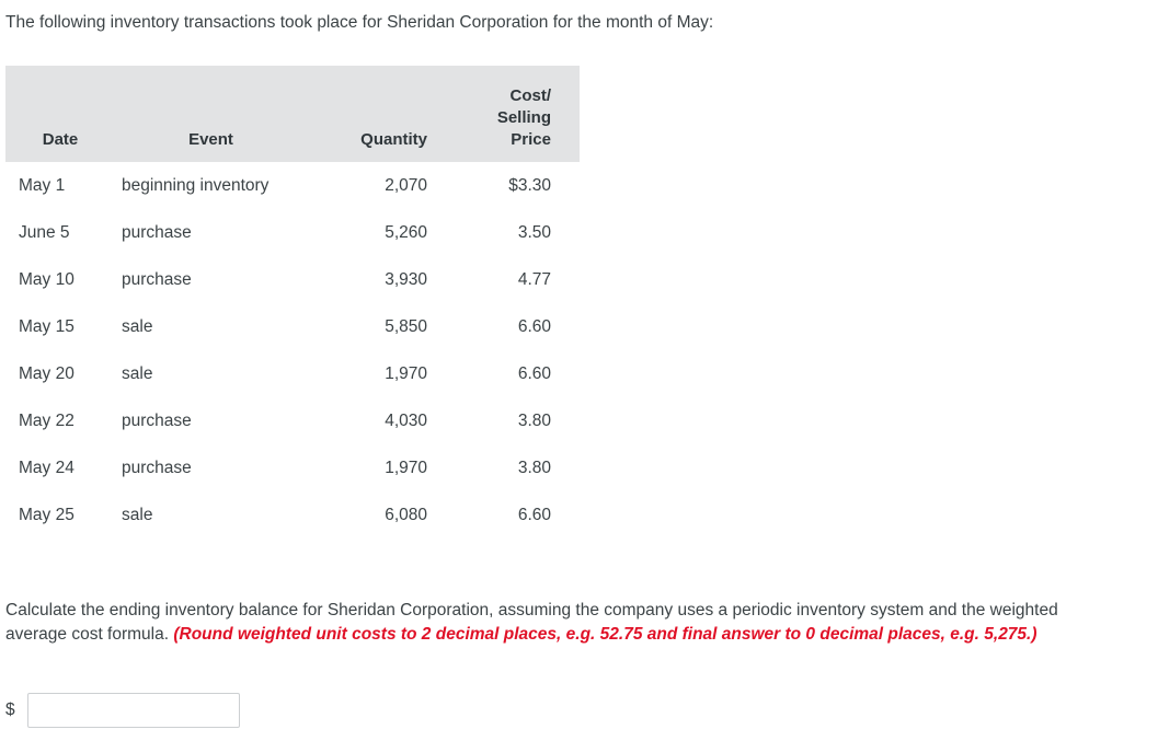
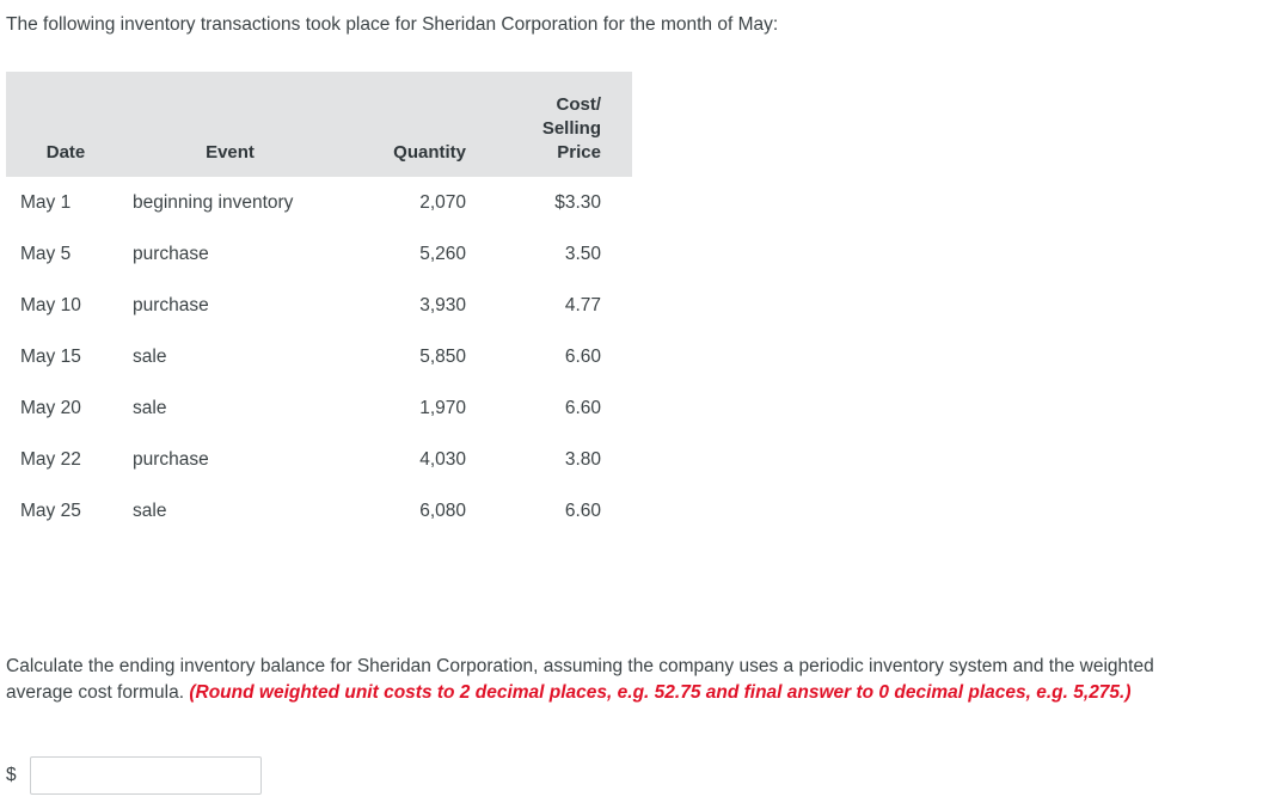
  The following inventory transactions took place for Sheridan Corporation for the month of May:
  Date	Event	Quantity	Cost/ Selling Price
  May 1	beginning inventory	2,070	$3.30
- June 5	purchase	5,260	3.50
+ May 5	purchase	5,260	3.50
  May 10	purchase	3,930	4.77
  May 15	sale	5,850	6.60
  May 20	sale	1,970	6.60
  May 22	purchase	4,030	3.80
- May 24	purchase	1,970	3.80
  May 25	sale	6,080	6.60
  Calculate the ending inventory balance for Sheridan Corporation, assuming the company uses a periodic inventory system and the weighted average cost formula. (Round weighted unit costs to 2 decimal places, e.g. 52.75 and final answer to 0 decimal places, e.g. 5,275.)
  $
